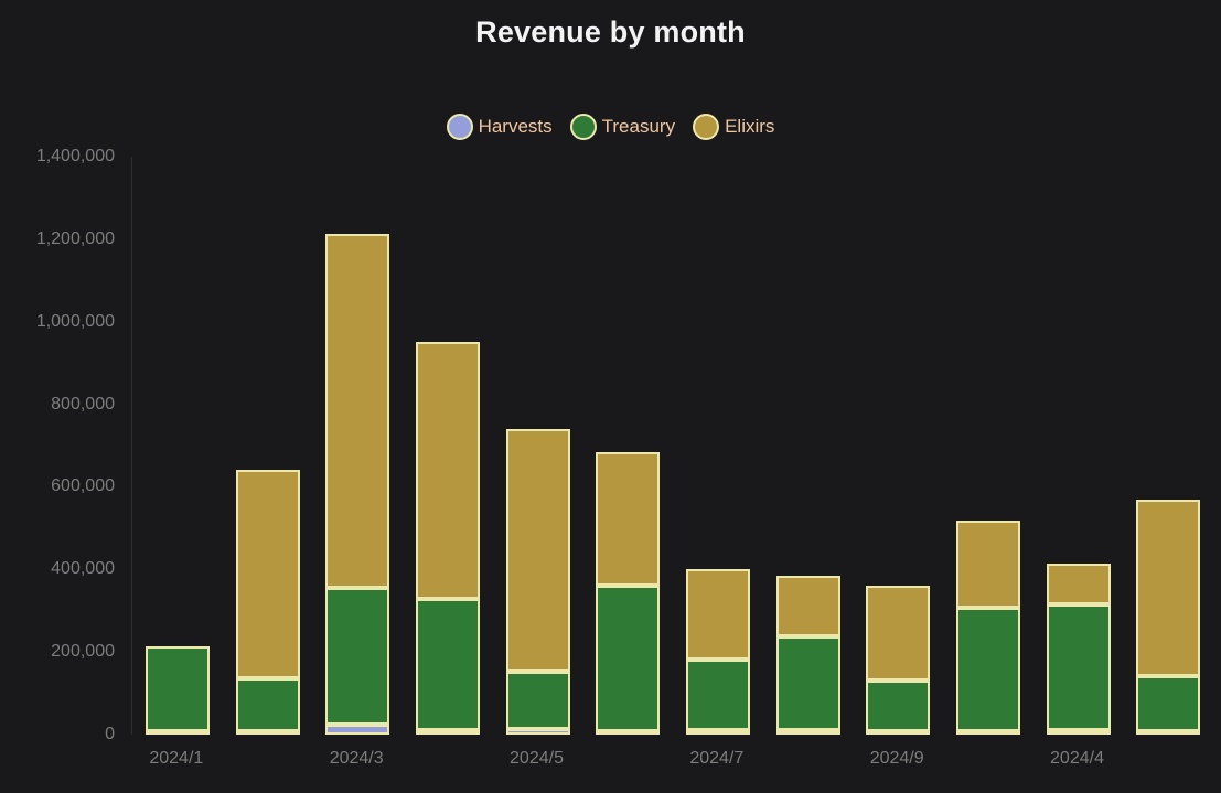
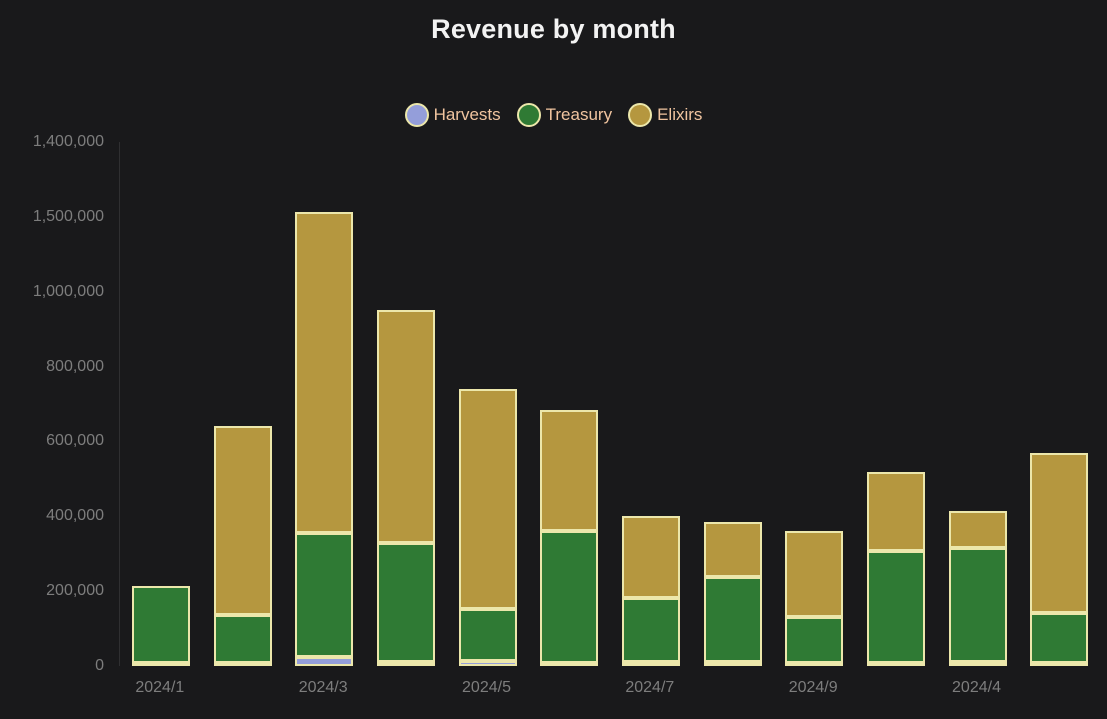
  Revenue by month
  Harvests
  Treasury
  Elixirs
  0
  200,000
  400,000
  600,000
  800,000
  1,000,000
- 1,200,000
+ 1,500,000
  1,400,000
  2024/1
  2024/3
  2024/5
  2024/7
  2024/9
  2024/4
